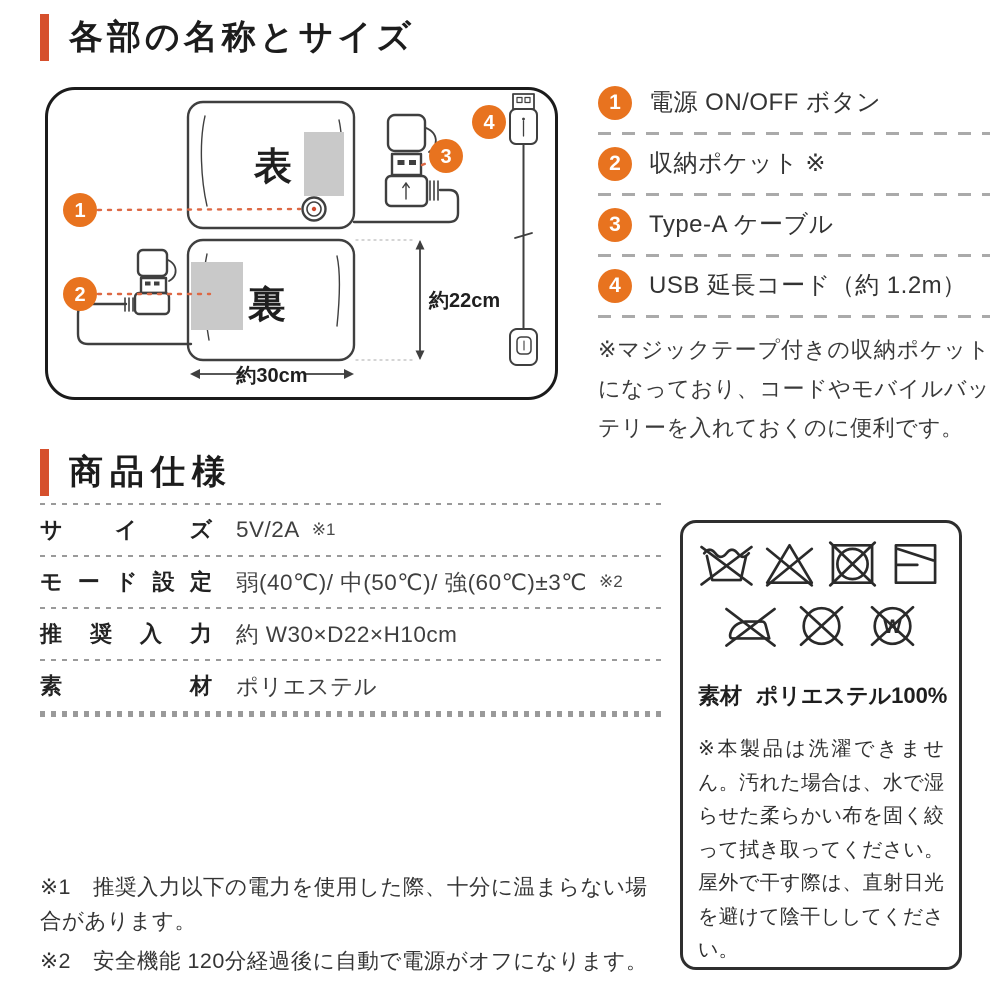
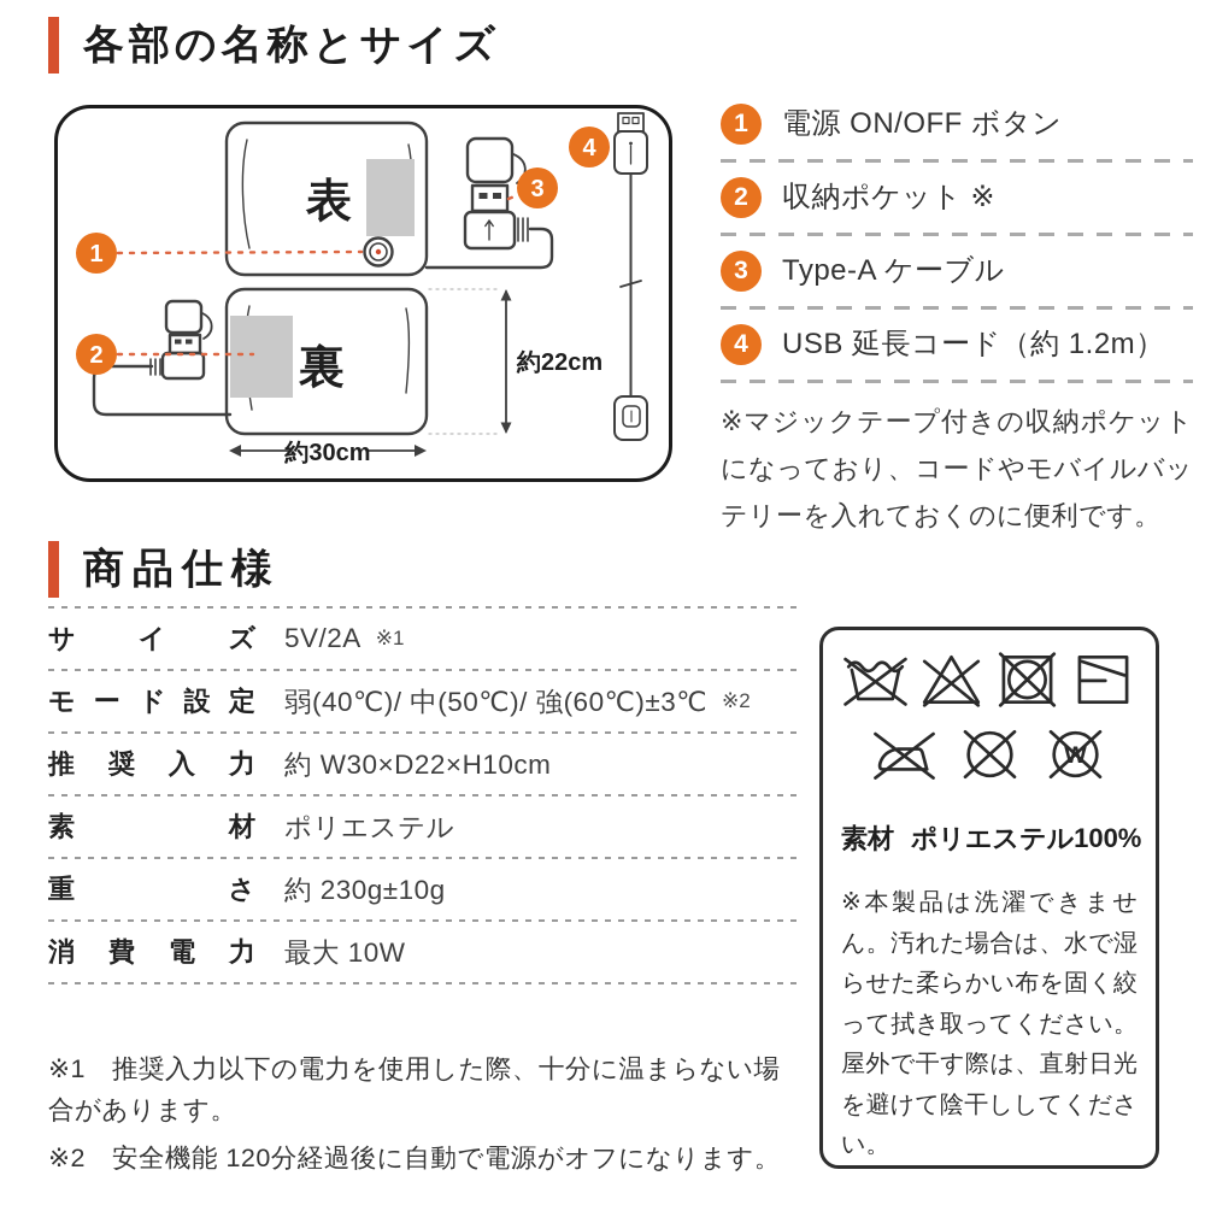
  各部の名称とサイズ
  1
  2
  3
  4
  表
  裏
  約22cm
  約30cm
  1
  電源 ON/OFF ボタン
  2
  収納ポケット ※
  3
  Type-A ケーブル
  4
  USB 延長コード（約 1.2m）
  ※マジックテープ付きの収納ポケットになっており、コードやモバイルバッテリーを入れておくのに便利です。
  商品仕様
  サイズ
  5V/2A
  ※1
  モード設定
  弱(40℃)/ 中(50℃)/ 強(60℃)±3℃
  ※2
  推奨入力
  約 W30×D22×H10cm
  素材
  ポリエステル
+ 重さ
+ 約 230g±10g
+ 消費電力
+ 最大 10W
  ※1 推奨入力以下の電力を使用した際、十分に温まらない場合があります。
  ※2 安全機能 120分経過後に自動で電源がオフになります。
  W
  素材
  ポリエステル100%
  ※本製品は洗濯できません。汚れた場合は、水で湿らせた柔らかい布を固く絞って拭き取ってください。屋外で干す際は、直射日光を避けて陰干ししてください。
